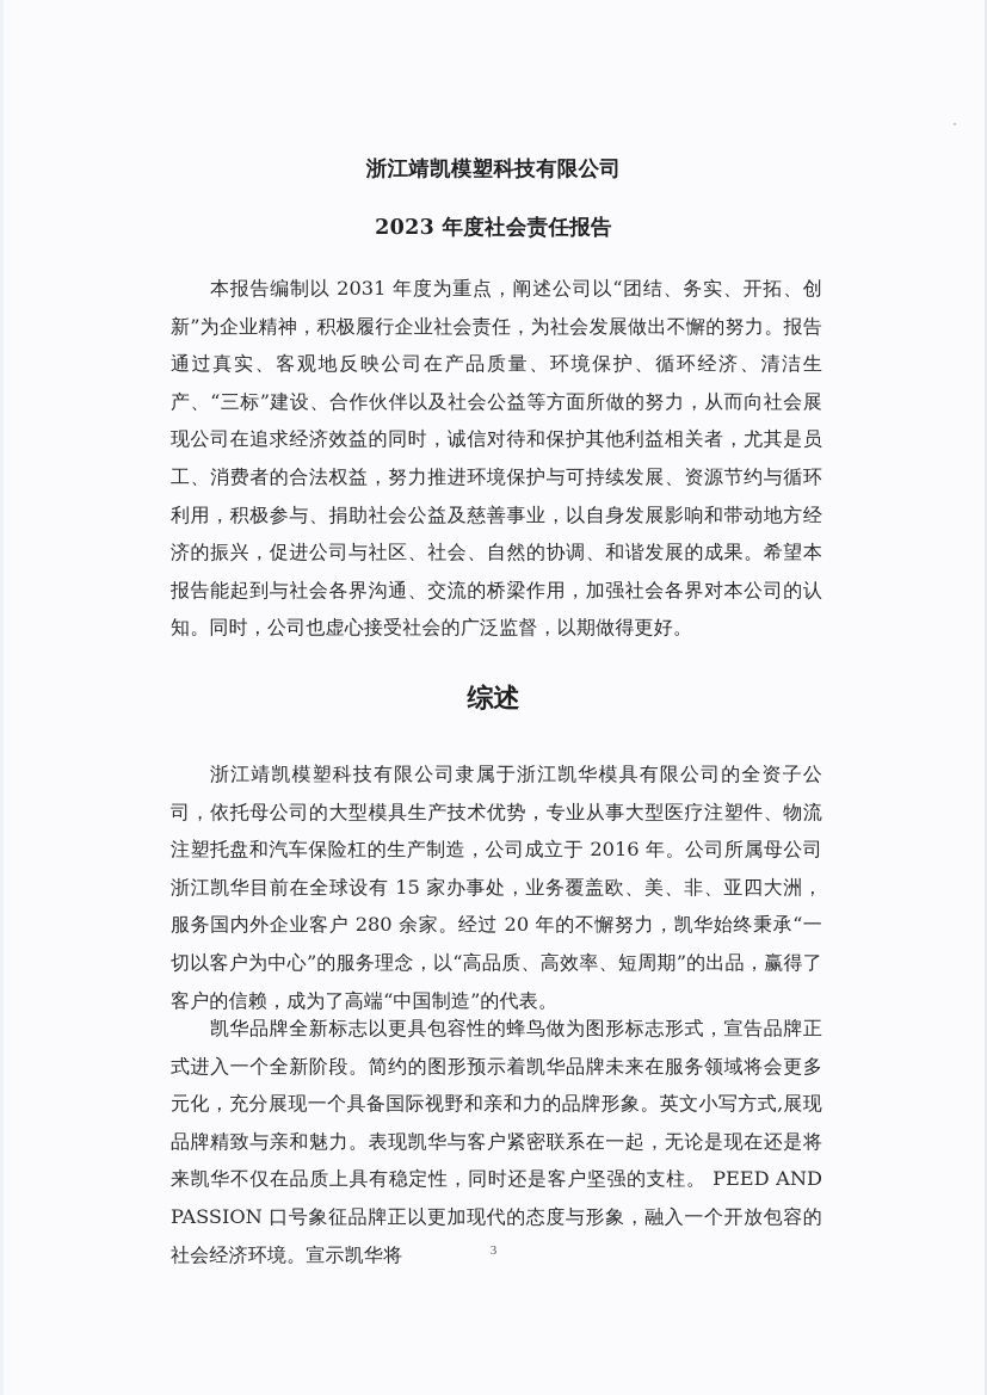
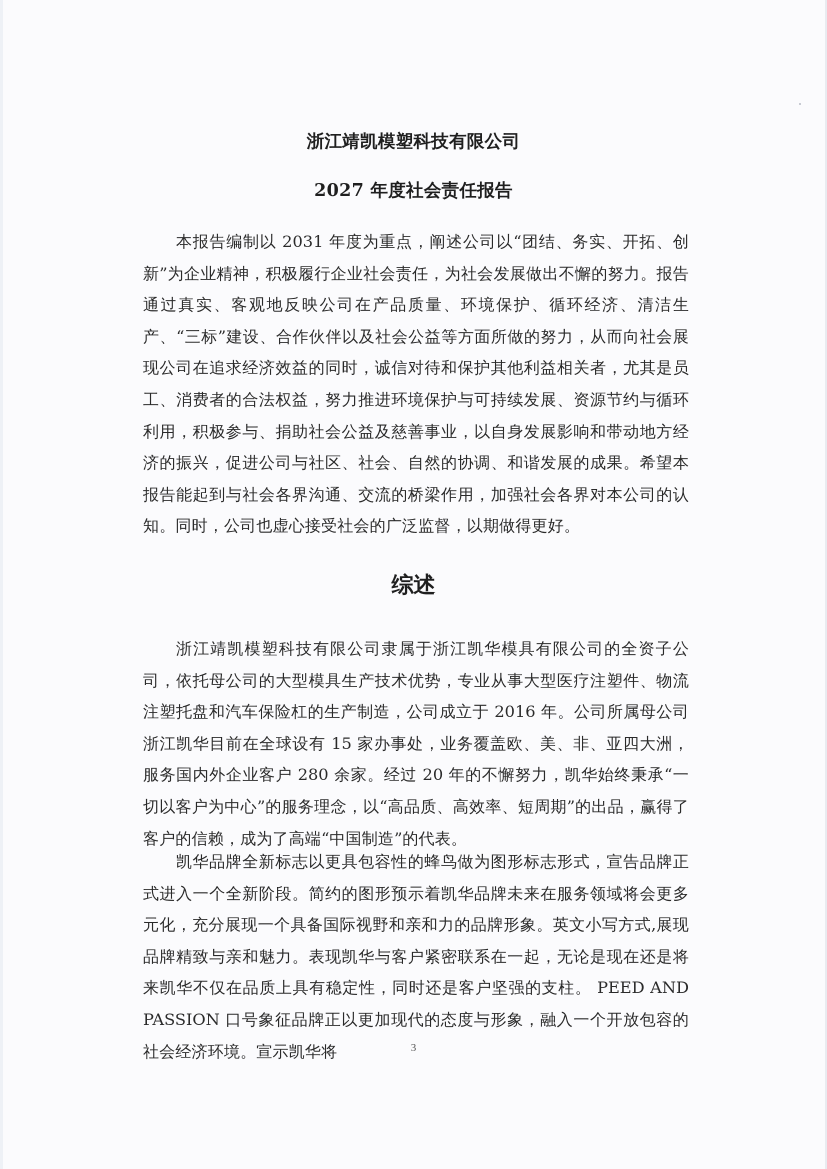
  浙江靖凯模塑科技有限公司
- 2023 年度社会责任报告
+ 2027 年度社会责任报告
  本报告编制以 2031 年度为重点，阐述公司以“团结、务实、开拓、创新”为企业精神，积极履行企业社会责任，为社会发展做出不懈的努力。报告通过真实、客观地反映公司在产品质量、环境保护、循环经济、清洁生产、“三标”建设、合作伙伴以及社会公益等方面所做的努力，从而向社会展现公司在追求经济效益的同时，诚信对待和保护其他利益相关者，尤其是员工、消费者的合法权益，努力推进环境保护与可持续发展、资源节约与循环利用，积极参与、捐助社会公益及慈善事业，以自身发展影响和带动地方经济的振兴，促进公司与社区、社会、自然的协调、和谐发展的成果。希望本报告能起到与社会各界沟通、交流的桥梁作用，加强社会各界对本公司的认知。同时，公司也虚心接受社会的广泛监督，以期做得更好。
  综述
  浙江靖凯模塑科技有限公司隶属于浙江凯华模具有限公司的全资子公司，依托母公司的大型模具生产技术优势，专业从事大型医疗注塑件、物流注塑托盘和汽车保险杠的生产制造，公司成立于 2016 年。公司所属母公司浙江凯华目前在全球设有 15 家办事处，业务覆盖欧、美、非、亚四大洲，服务国内外企业客户 280 余家。经过 20 年的不懈努力，凯华始终秉承“一切以客户为中心”的服务理念，以“高品质、高效率、短周期”的出品，赢得了客户的信赖，成为了高端“中国制造”的代表。
  凯华品牌全新标志以更具包容性的蜂鸟做为图形标志形式，宣告品牌正式进入一个全新阶段。简约的图形预示着凯华品牌未来在服务领域将会更多元化，充分展现一个具备国际视野和亲和力的品牌形象。英文小写方式,展现品牌精致与亲和魅力。表现凯华与客户紧密联系在一起，无论是现在还是将来凯华不仅在品质上具有稳定性，同时还是客户坚强的支柱。 PEED AND PASSION 口号象征品牌正以更加现代的态度与形象，融入一个开放包容的社会经济环境。宣示凯华将
  3
